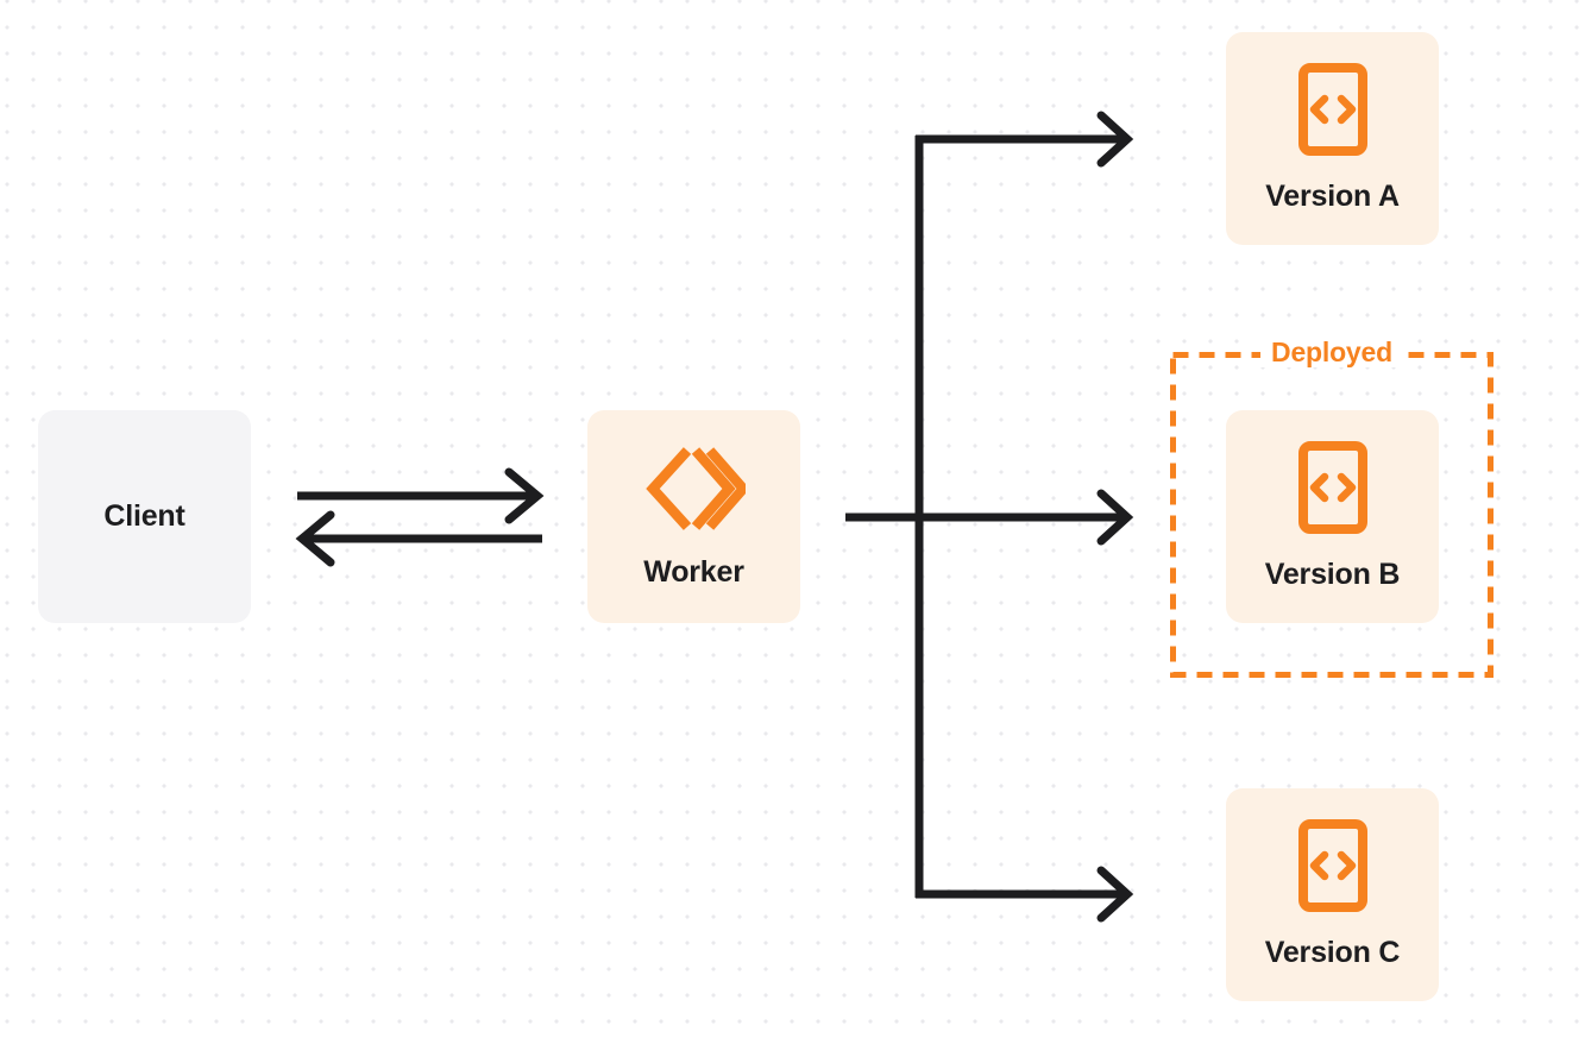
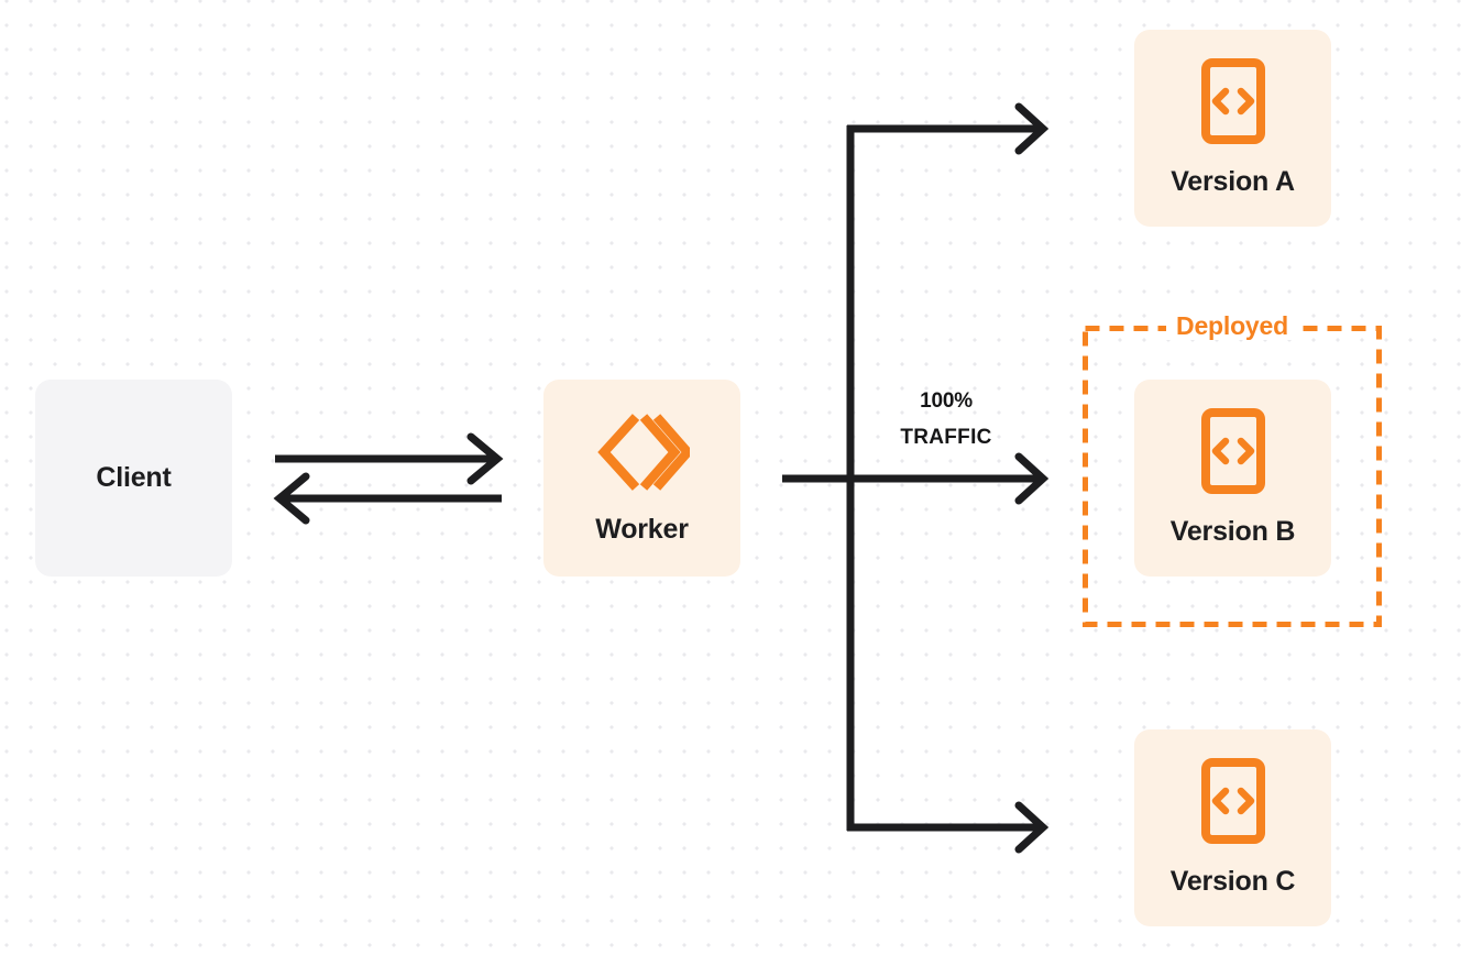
+ 100%
+ TRAFFIC
  Client
  Worker
  Deployed
  Version A
  Version B
  Version C
